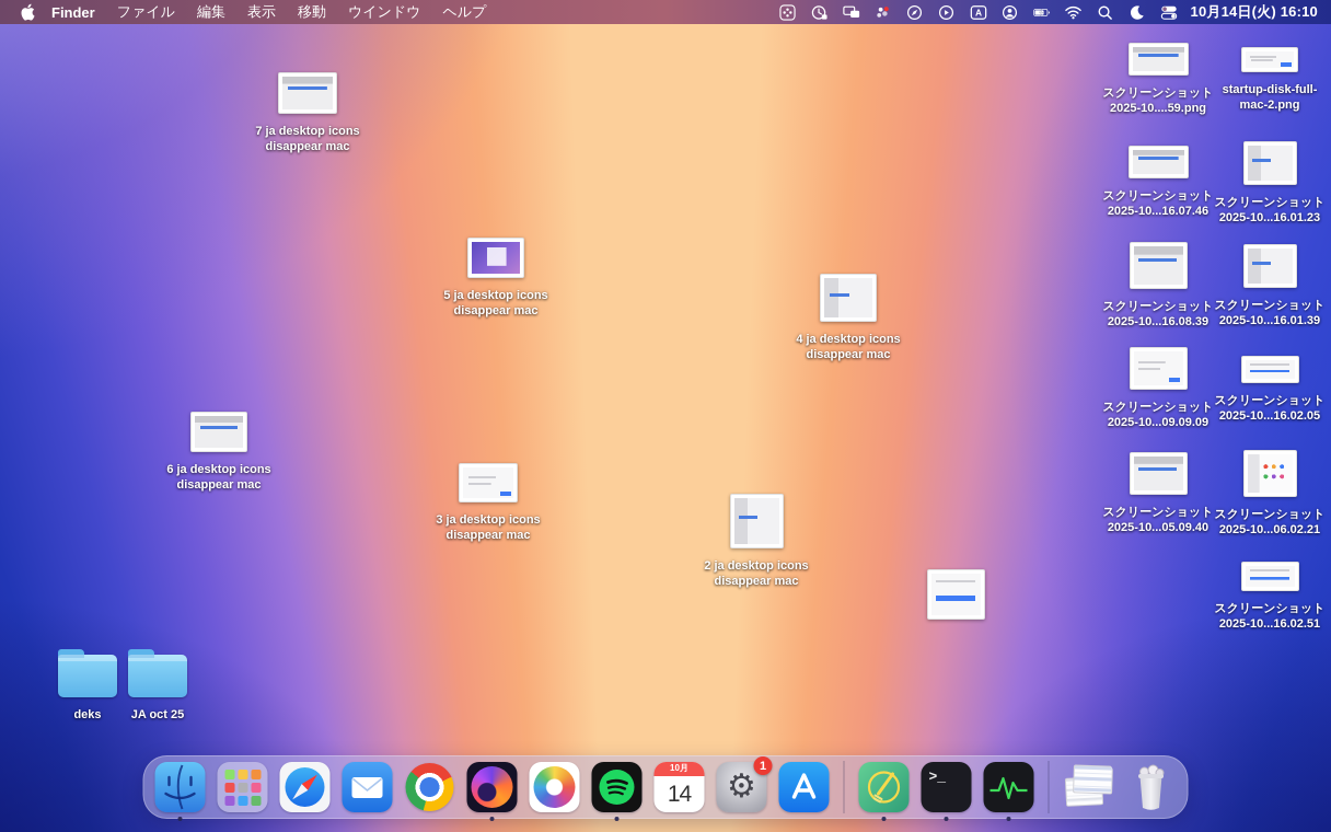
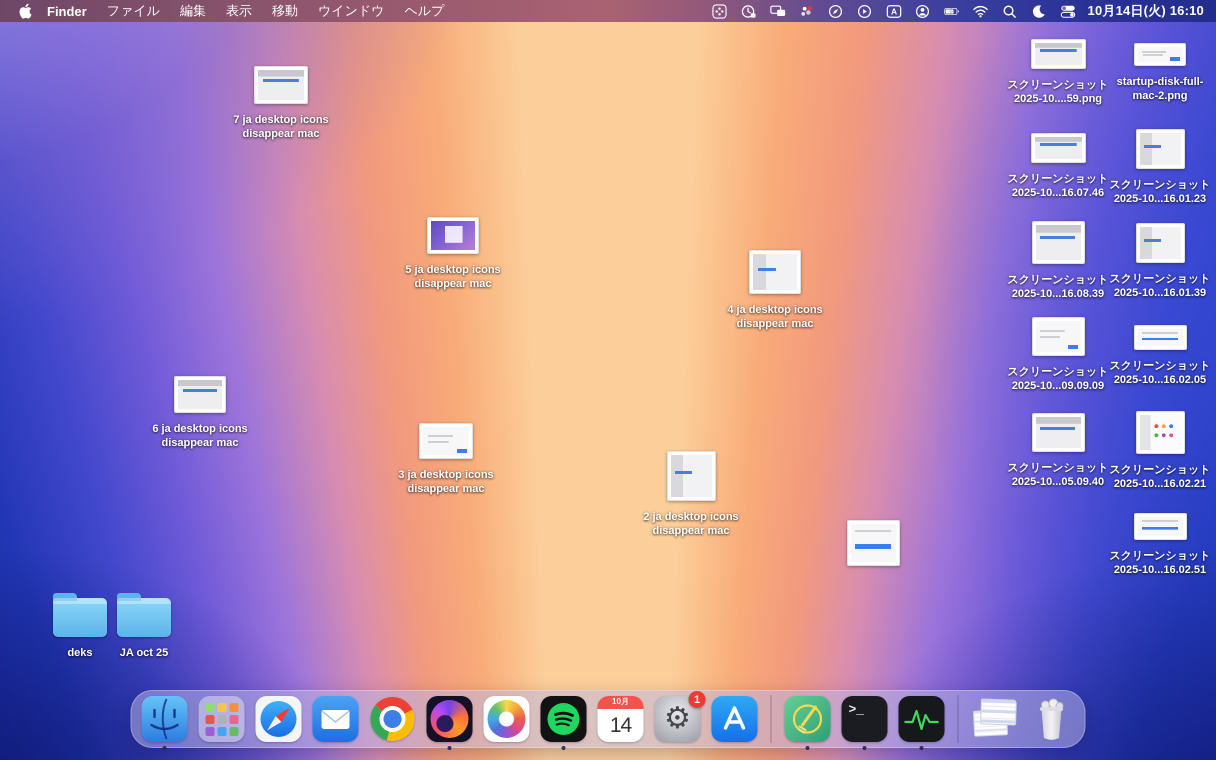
  Finder
  ファイル
  編集
  表示
  移動
  ウインドウ
  ヘルプ
  A
  10月14日(火) 16:10
  7 ja desktop icons
  disappear mac
  5 ja desktop icons
  disappear mac
  4 ja desktop icons
  disappear mac
  6 ja desktop icons
  disappear mac
  3 ja desktop icons
  disappear mac
  2 ja desktop icons
  disappear mac
  スクリーンショット
  2025-10....59.png
  startup-disk-full-
  mac-2.png
  スクリーンショット
  2025-10...16.07.46
  スクリーンショット
  2025-10...16.01.23
  スクリーンショット
  2025-10...16.08.39
  スクリーンショット
  2025-10...16.01.39
  スクリーンショット
  2025-10...09.09.09
  スクリーンショット
  2025-10...16.02.05
  スクリーンショット
  2025-10...05.09.40
  スクリーンショット
- 2025-10...06.02.21
+ 2025-10...16.02.21
  スクリーンショット
  2025-10...16.02.51
  deks
  JA oct 25
  10月
  14
  ⚙
  1
  >_
